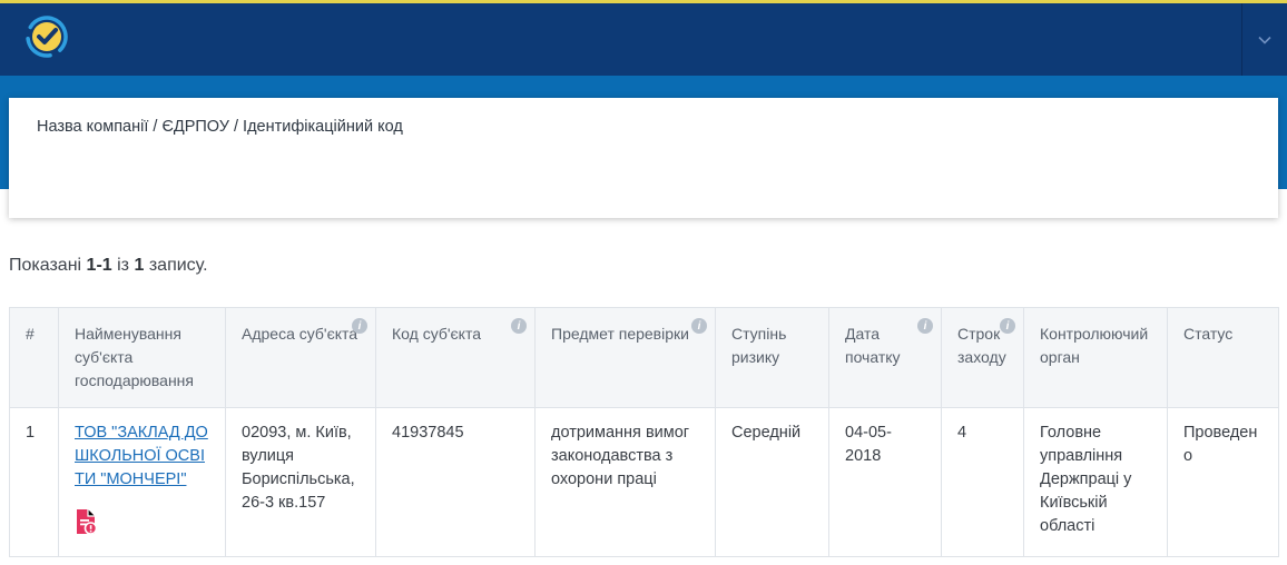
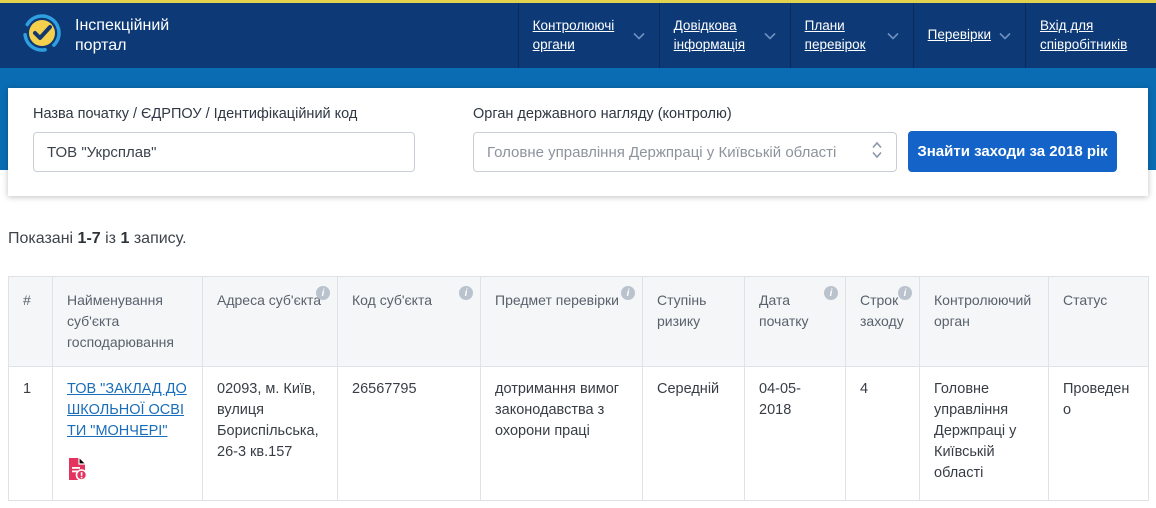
+ Інспекційний
+ портал
+ Контролюючі органи
+ Довідкова інформація
+ Плани перевірок
+ Перевірки
+ Вхід для співробітників
- Назва компанії / ЄДРПОУ / Ідентифікаційний код
+ Назва початку / ЄДРПОУ / Ідентифікаційний код
+ ТОВ "Укрсплав"
+ Орган державного нагляду (контролю)
+ Головне управління Держпраці у Київській області
+ Знайти заходи за 2018 рік
- Показані 1-1 із 1 запису.
+ Показані 1-7 із 1 запису.
  #	Найменування суб'єкта господарювання	Адреса суб'єкта i	Код суб'єкта i	Предмет перевірки i	Ступінь ризику	Дата початку i	Строк заходу i	Контролюючий орган	Статус
- 1	ТОВ "ЗАКЛАД ДОШКОЛЬНОЇ ОСВІТИ "МОНЧЕРІ"	02093, м. Київ, вулиця Бориспільська, 26-3 кв.157	41937845	дотримання вимог законодавства з охорони праці	Середній	04-05-2018	4	Головне управління Держпраці у Київській області	Проведено
+ 1	ТОВ "ЗАКЛАД ДОШКОЛЬНОЇ ОСВІТИ "МОНЧЕРІ"	02093, м. Київ, вулиця Бориспільська, 26-3 кв.157	26567795	дотримання вимог законодавства з охорони праці	Середній	04-05-2018	4	Головне управління Держпраці у Київській області	Проведено
